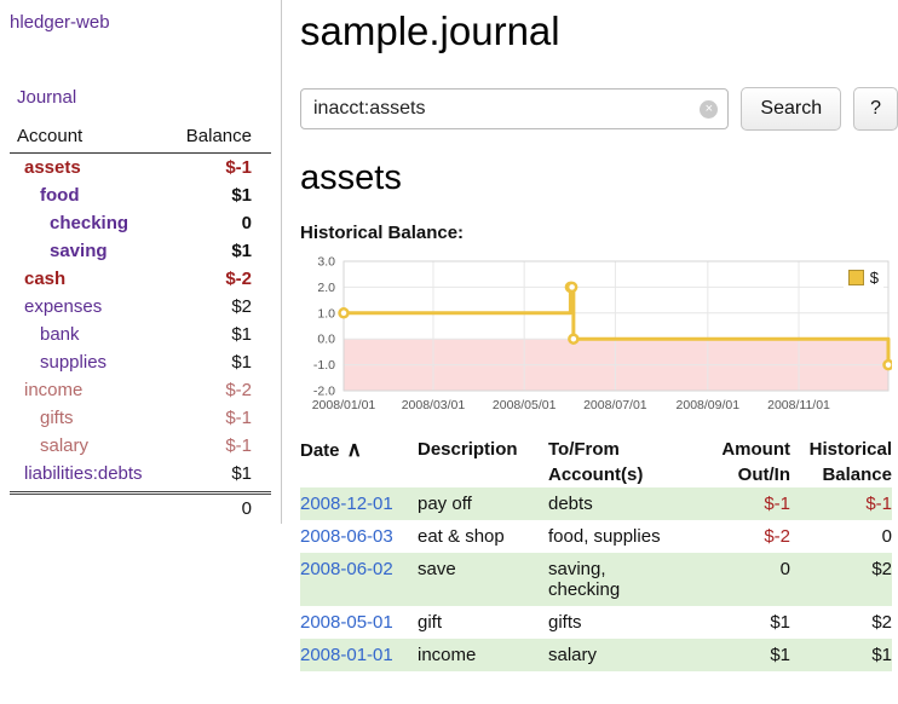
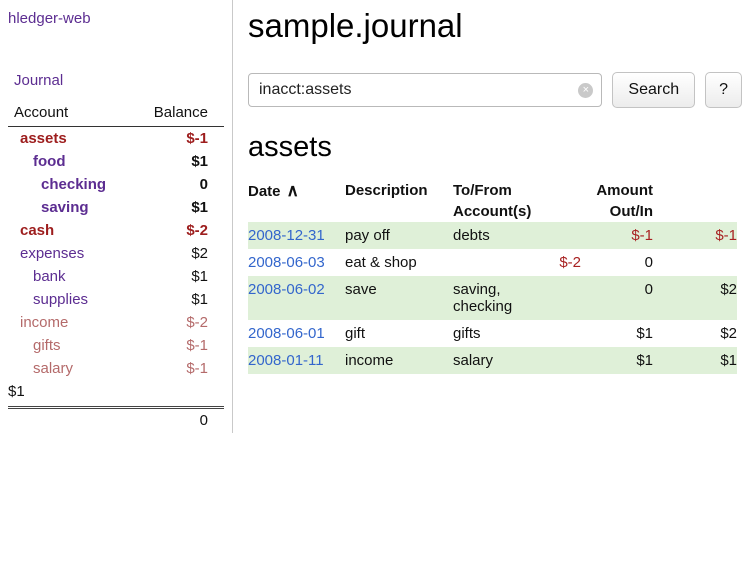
  hledger-web
  Journal
  Account
  Balance
  assets
  $-1
  food
  $1
  checking
  0
  saving
  $1
  cash
  $-2
  expenses
  $2
  bank
  $1
  supplies
  $1
  income
  $-2
  gifts
  $-1
  salary
  $-1
- liabilities:debts
  $1
  0
  sample.journal
  inacct:assets
  ×
  Search
  ?
  assets
- Historical Balance:
- 3.0
- 2.0
- 1.0
- 0.0
- -1.0
- -2.0
- 2008/01/01
- 2008/03/01
- 2008/05/01
- 2008/07/01
- 2008/09/01
- 2008/11/01
- $
  Date ∧
  Description
  To/From Account(s)
  Amount Out/In
- Historical Balance
- 2008-12-01
+ 2008-12-31
  pay off
  debts
  $-1
  $-1
  2008-06-03
  eat & shop
- food, supplies
  $-2
  0
  2008-06-02
  save
  saving, checking
  0
  $2
- 2008-05-01
+ 2008-06-01
  gift
  gifts
  $1
  $2
- 2008-01-01
+ 2008-01-11
  income
  salary
  $1
  $1
